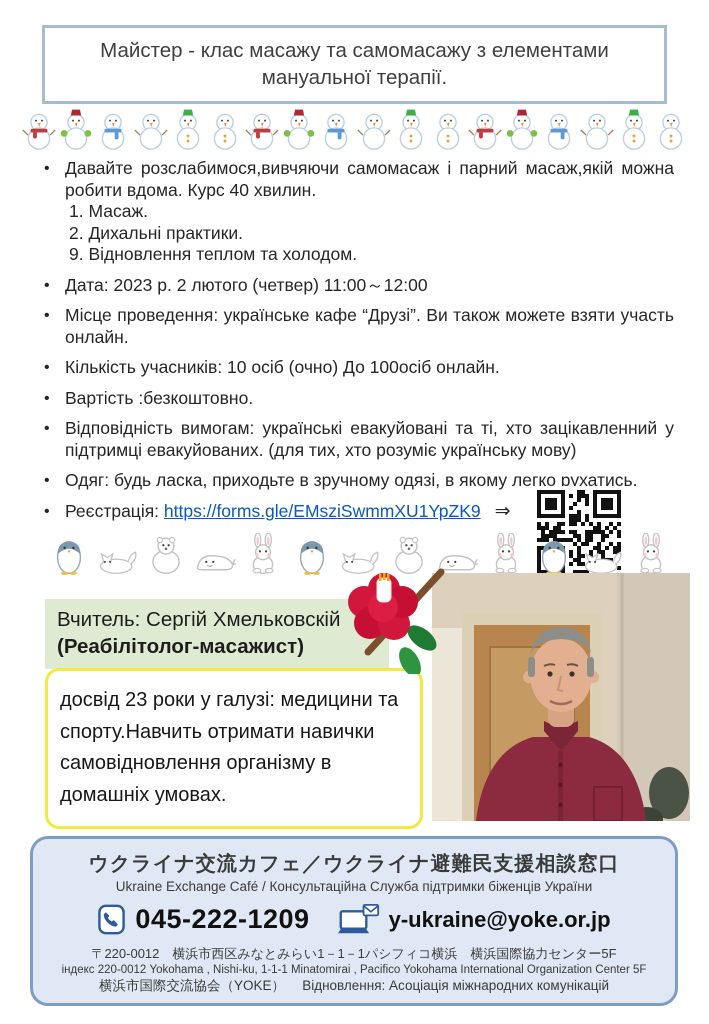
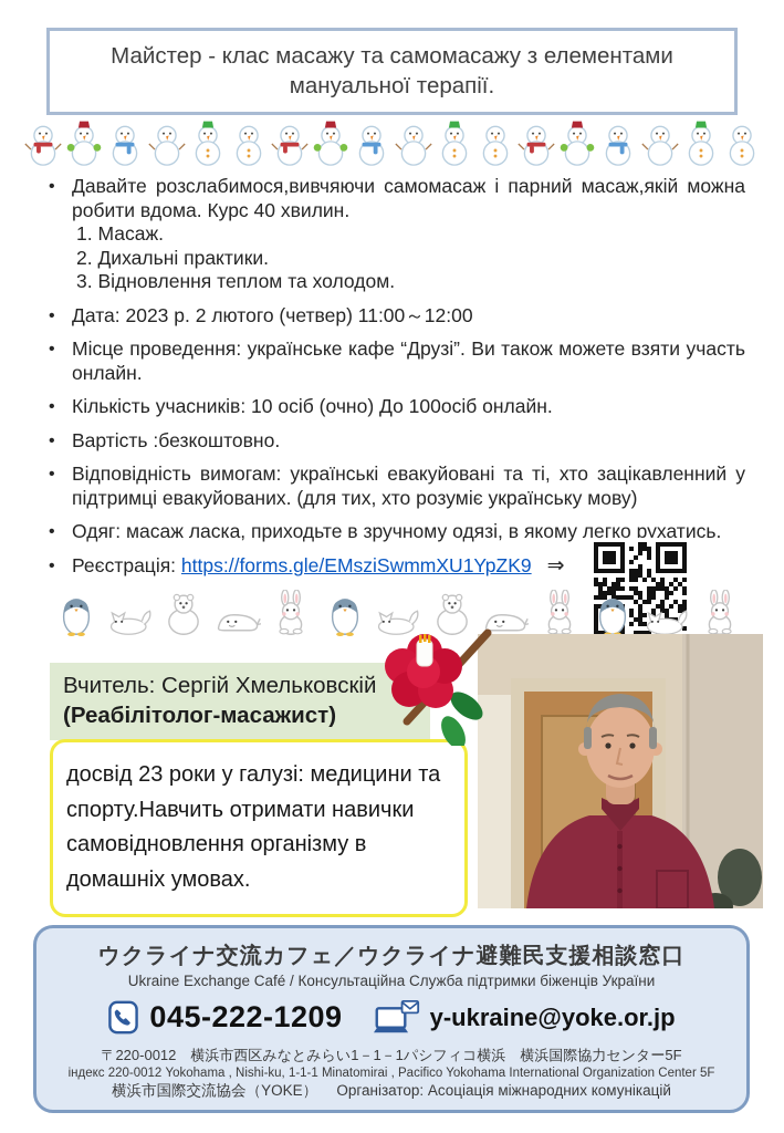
  Майстер - клас масажу та самомасажу з елементами
  мануальної терапії.
  Давайте розслабимося,вивчяючи самомасаж і парний масаж,якій можна робити вдома. Курс 40 хвилин.
  1. Масаж.
  2. Дихальні практики.
- 9. Відновлення теплом та холодом.
+ 3. Відновлення теплом та холодом.
  Дата: 2023 р. 2 лютого (четвер) 11:00～12:00
  Місце проведення: українське кафе “Друзі”. Ви також можете взяти участь онлайн.
  Кількість учасників: 10 осіб (очно) До 100осіб онлайн.
  Вартість :безкоштовно.
  Відповідність вимогам: українські евакуйовані та ті, хто зацікавленний у підтримці евакуйованих. (для тих, хто розуміє українську мову)
- Одяг: будь ласка, приходьте в зручному одязі, в якому легко рухатись.
+ Одяг: масаж ласка, приходьте в зручному одязі, в якому легко рухатись.
  Реєстрація: https://forms.gle/EMsziSwmmXU1YpZK9 ⇒
  Вчитель: Сергій Хмельковскій
  (Реабілітолог-масажист)
  досвід 23 роки у галузі: медицини та спорту.Навчить отримати навички самовідновлення організму в домашніх умовах.
  ウクライナ交流カフェ／ウクライナ避難民支援相談窓口
  Ukraine Exchange Café / Консультаційна Служба підтримки біженців України
  045-222-1209
  y-ukraine@yoke.or.jp
  〒220-0012 横浜市西区みなとみらい1－1－1パシフィコ横浜 横浜国際協力センター5F
  індекс 220-0012 Yokohama , Nishi-ku, 1-1-1 Minatomirai , Pacifico Yokohama International Organization Center 5F
- 横浜市国際交流協会（YOKE） Відновлення: Асоціація міжнародних комунікацій
+ 横浜市国際交流協会（YOKE） Організатор: Асоціація міжнародних комунікацій
